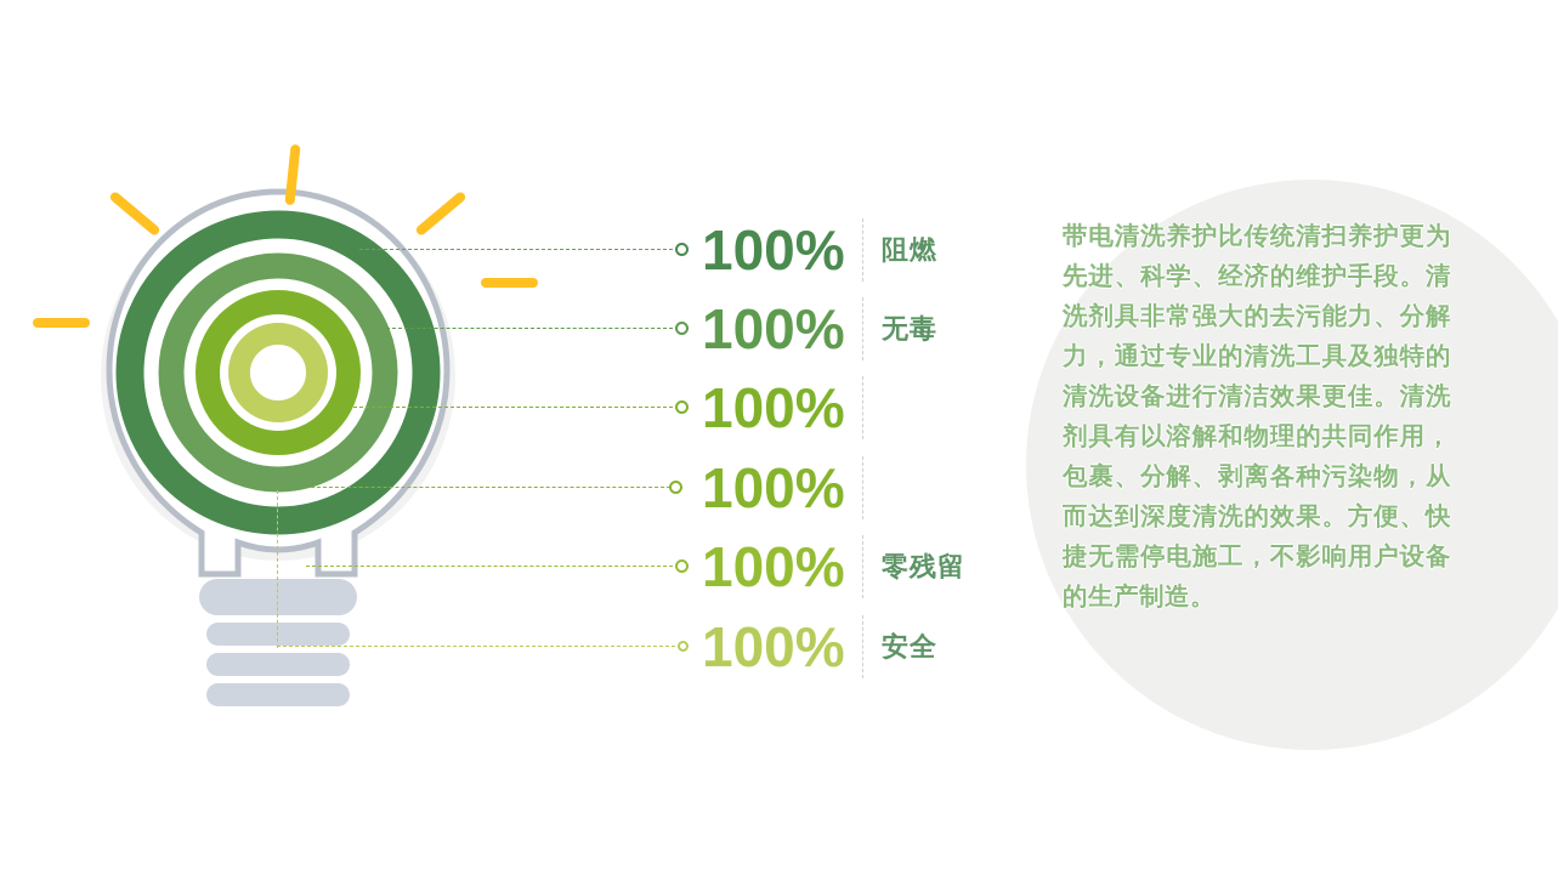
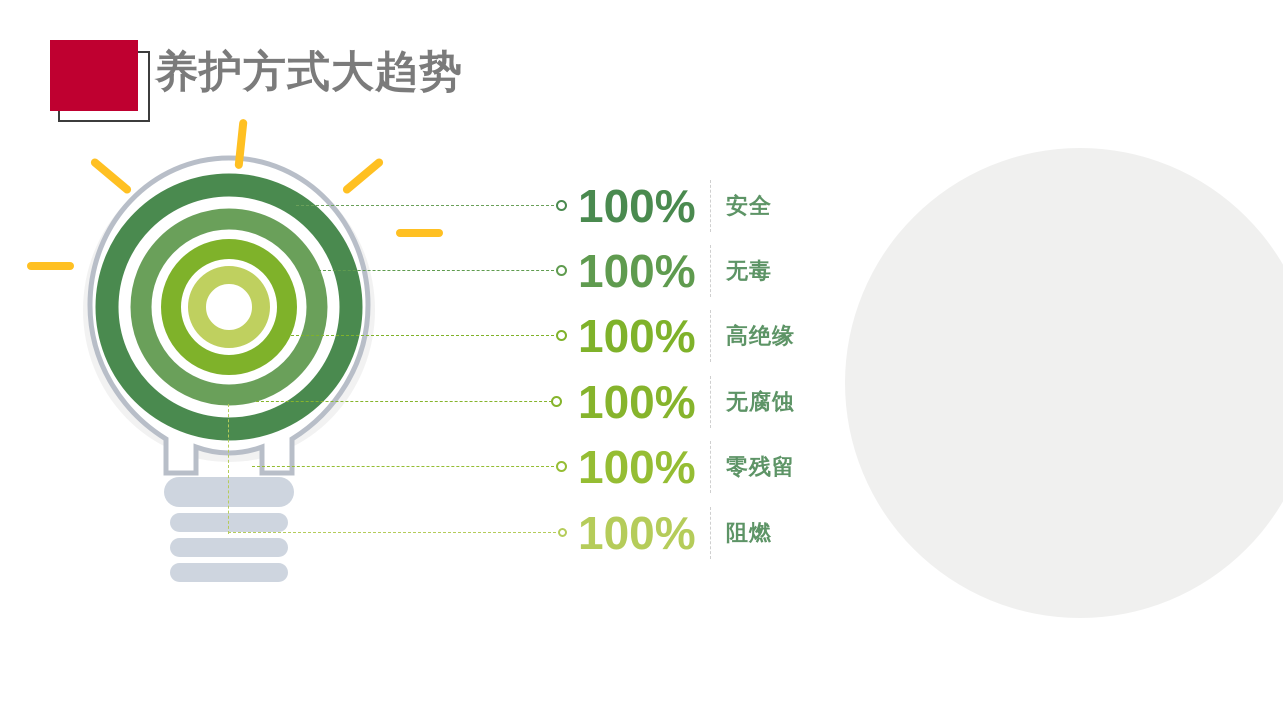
+ 养护方式大趋势
  100%
- 阻燃
+ 安全
  100%
  无毒
  100%
+ 高绝缘
  100%
+ 无腐蚀
  100%
  零残留
  100%
- 安全
+ 阻燃
- 带电清洗养护比传统清扫养护更为先进、科学、经济的维护手段。清洗剂具非常强大的去污能力、分解力，通过专业的清洗工具及独特的清洗设备进行清洁效果更佳。清洗剂具有以溶解和物理的共同作用，包裹、分解、剥离各种污染物，从而达到深度清洗的效果。方便、快捷无需停电施工，不影响用户设备的生产制造。
